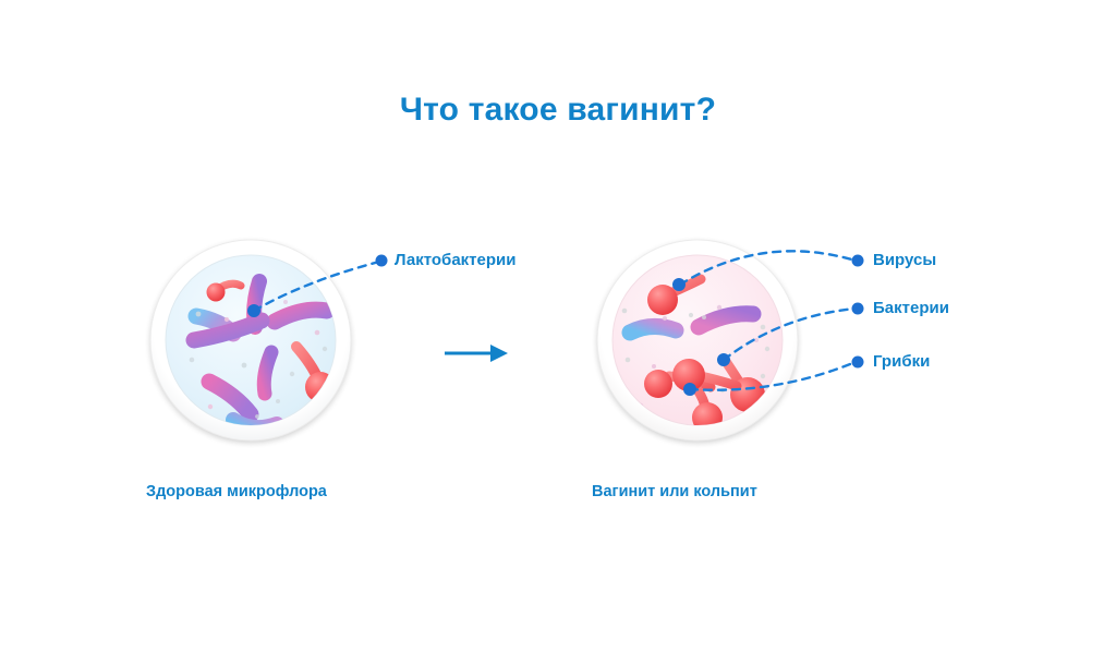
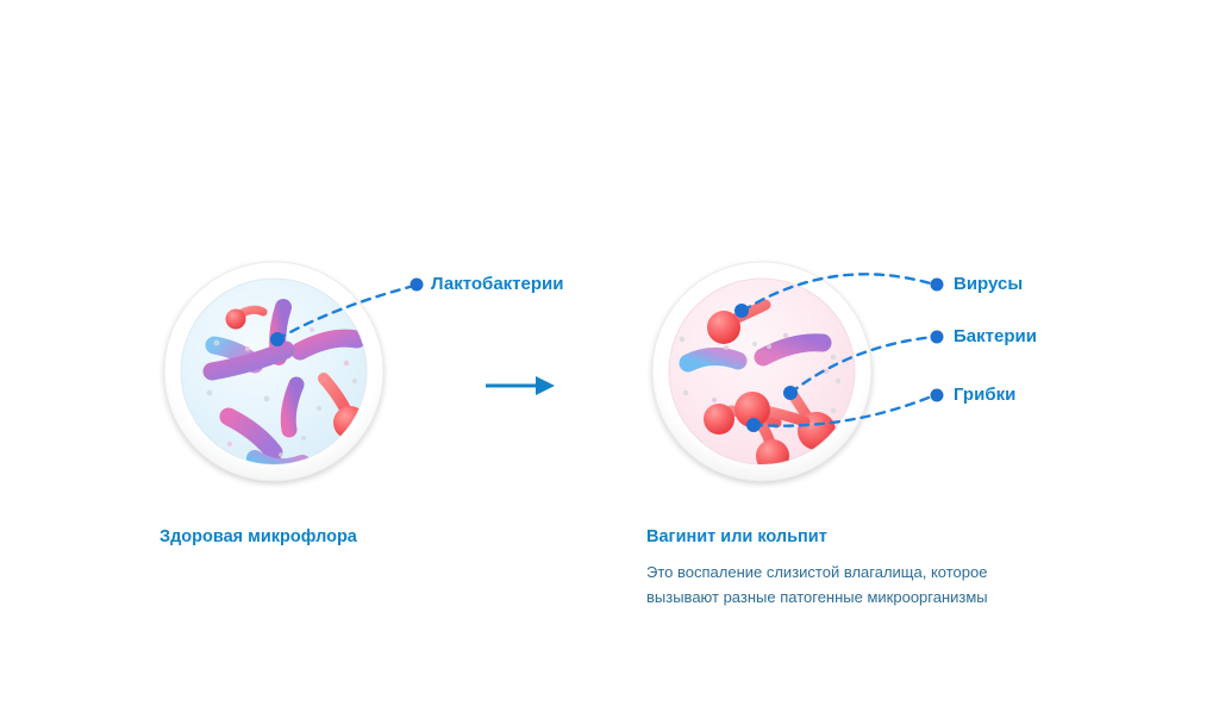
- Что такое вагинит?
  Лактобактерии
  Вирусы
  Бактерии
  Грибки
  Здоровая микрофлора
  Вагинит или кольпит
+ Это воспаление слизистой влагалища, которое вызывают разные патогенные микроорганизмы
